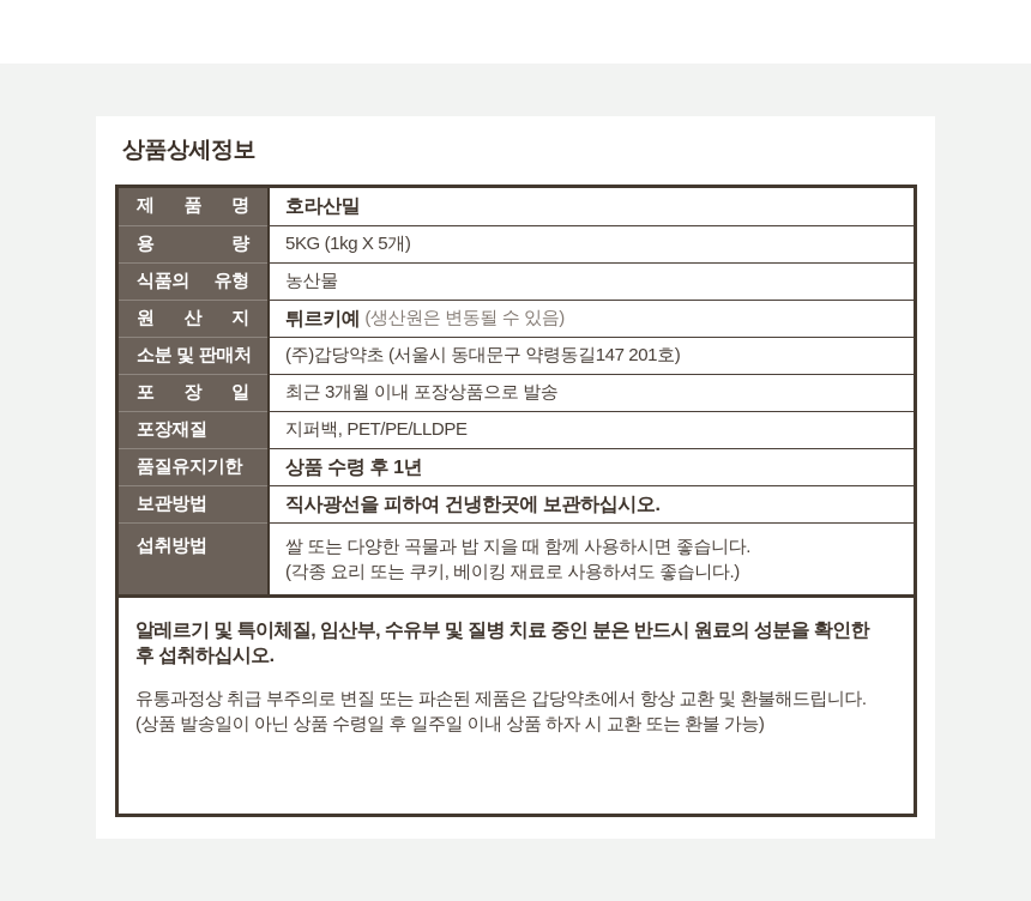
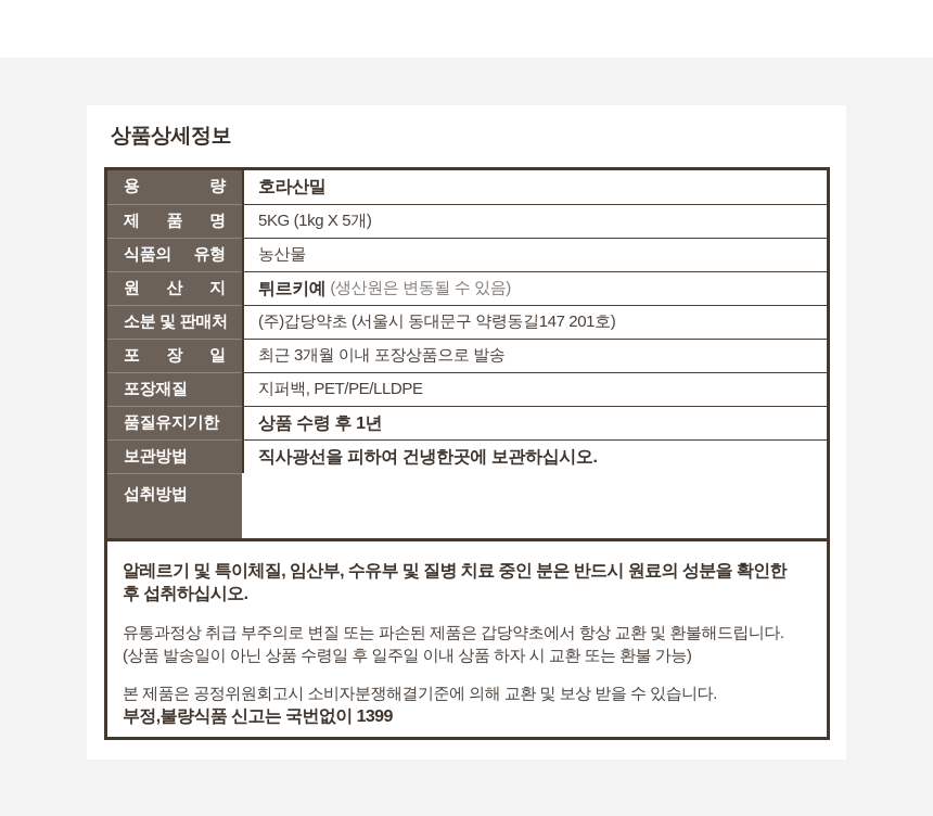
  상품상세정보
- 제 품 명
+ 용 량
  호라산밀
- 용 량
+ 제 품 명
  5KG (1kg X 5개)
  식품의 유형
  농산물
  원 산 지
  튀르키예
  (생산원은 변동될 수 있음)
  소분 및 판매처
  (주)갑당약초 (서울시 동대문구 약령동길147 201호)
  포 장 일
  최근 3개월 이내 포장상품으로 발송
  포장재질
  지퍼백, PET/PE/LLDPE
  품질유지기한
  상품 수령 후 1년
  보관방법
  직사광선을 피하여 건냉한곳에 보관하십시오.
  섭취방법
- 쌀 또는 다양한 곡물과 밥 지을 때 함께 사용하시면 좋습니다.
- (각종 요리 또는 쿠키, 베이킹 재료로 사용하셔도 좋습니다.)
  알레르기 및 특이체질, 임산부, 수유부 및 질병 치료 중인 분은 반드시 원료의 성분을 확인한 후 섭취하십시오.
  유통과정상 취급 부주의로 변질 또는 파손된 제품은 갑당약초에서 항상 교환 및 환불해드립니다.
  (상품 발송일이 아닌 상품 수령일 후 일주일 이내 상품 하자 시 교환 또는 환불 가능)
+ 본 제품은 공정위원회고시 소비자분쟁해결기준에 의해 교환 및 보상 받을 수 있습니다.
+ 부정,불량식품 신고는 국번없이 1399
